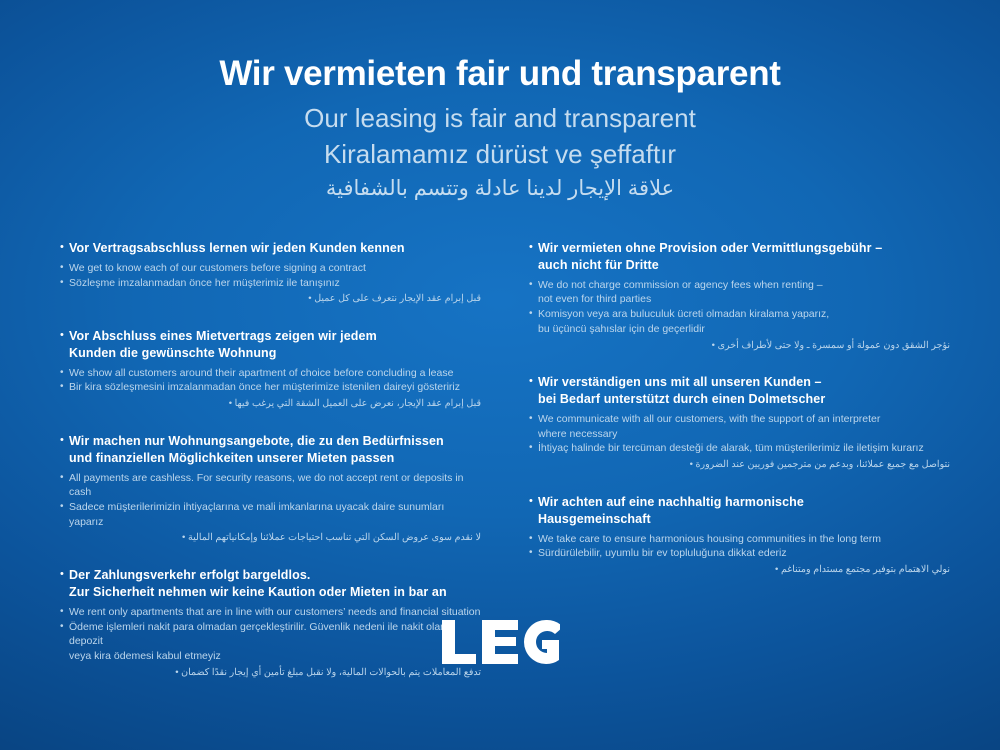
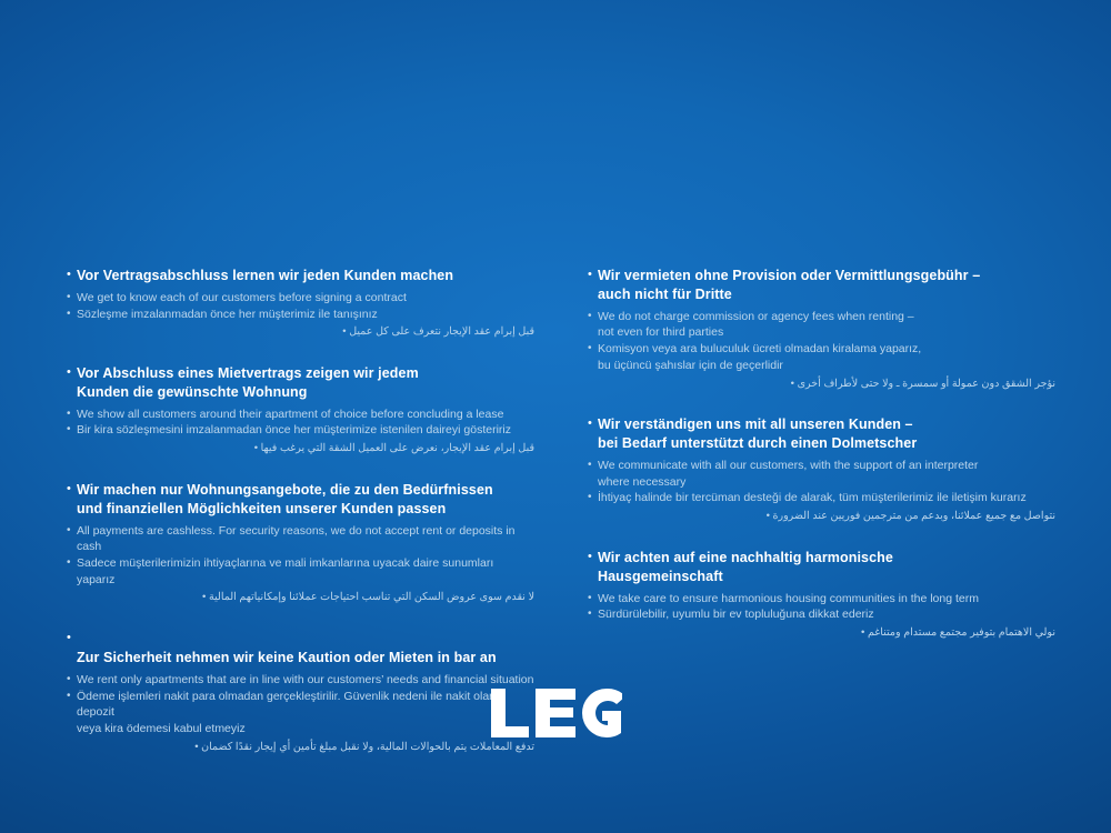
- Wir vermieten fair und transparent
- Our leasing is fair and transparent
- Kiralamamız dürüst ve şeffaftır
- علاقة الإيجار لدينا عادلة وتتسم بالشفافية
  •
- Vor Vertragsabschluss lernen wir jeden Kunden kennen
+ Vor Vertragsabschluss lernen wir jeden Kunden machen
  •
  We get to know each of our customers before signing a contract
  •
  Sözleşme imzalanmadan önce her müşterimiz ile tanışınız
  قبل إبرام عقد الإيجار نتعرف على كل عميل •
  •
  Vor Abschluss eines Mietvertrags zeigen wir jedem
  Kunden die gewünschte Wohnung
  •
  We show all customers around their apartment of choice before concluding a lease
  •
  Bir kira sözleşmesini imzalanmadan önce her müşterimize istenilen daireyi gösteririz
  قبل إبرام عقد الإيجار، نعرض على العميل الشقة التي يرغب فيها •
  •
  Wir machen nur Wohnungsangebote, die zu den Bedürfnissen
- und finanziellen Möglichkeiten unserer Mieten passen
+ und finanziellen Möglichkeiten unserer Kunden passen
  •
  All payments are cashless. For security reasons, we do not accept rent or deposits in cash
  •
  Sadece müşterilerimizin ihtiyaçlarına ve mali imkanlarına uyacak daire sunumları yaparız
  لا نقدم سوى عروض السكن التي تناسب احتياجات عملائنا وإمكانياتهم المالية •
  •
- Der Zahlungsverkehr erfolgt bargeldlos.
  Zur Sicherheit nehmen wir keine Kaution oder Mieten in bar an
  •
  We rent only apartments that are in line with our customers’ needs and financial situation
  •
  Ödeme işlemleri nakit para olmadan gerçekleştirilir. Güvenlik nedeni ile nakit olar depozit
  veya kira ödemesi kabul etmeyiz
  تدفع المعاملات يتم بالحوالات المالية، ولا نقبل مبلغ تأمين أي إيجار نقدًا كضمان •
  •
  Wir vermieten ohne Provision oder Vermittlungsgebühr –
  auch nicht für Dritte
  •
  We do not charge commission or agency fees when renting –
  not even for third parties
  •
  Komisyon veya ara buluculuk ücreti olmadan kiralama yaparız,
  bu üçüncü şahıslar için de geçerlidir
  نؤجر الشقق دون عمولة أو سمسرة ـ ولا حتى لأطراف أخرى •
  •
  Wir verständigen uns mit all unseren Kunden –
  bei Bedarf unterstützt durch einen Dolmetscher
  •
  We communicate with all our customers, with the support of an interpreter
  where necessary
  •
  İhtiyaç halinde bir tercüman desteği de alarak, tüm müşterilerimiz ile iletişim kurarız
  نتواصل مع جميع عملائنا، وبدعم من مترجمين فوريين عند الضرورة •
  •
  Wir achten auf eine nachhaltig harmonische
  Hausgemeinschaft
  •
  We take care to ensure harmonious housing communities in the long term
  •
  Sürdürülebilir, uyumlu bir ev topluluğuna dikkat ederiz
  نولي الاهتمام بتوفير مجتمع مستدام ومتناغم •
